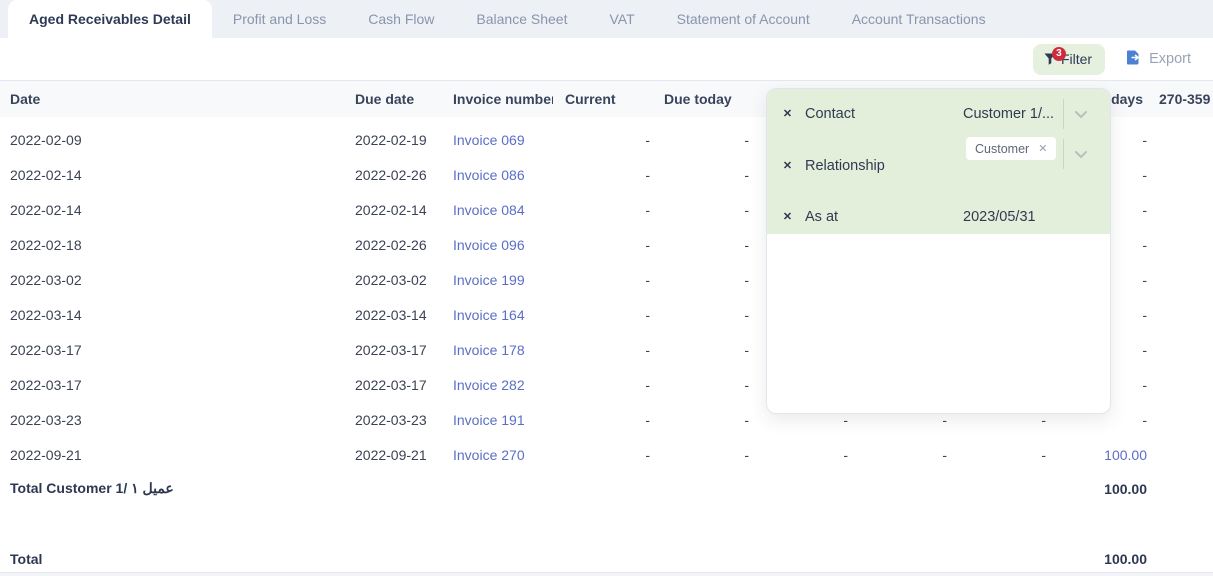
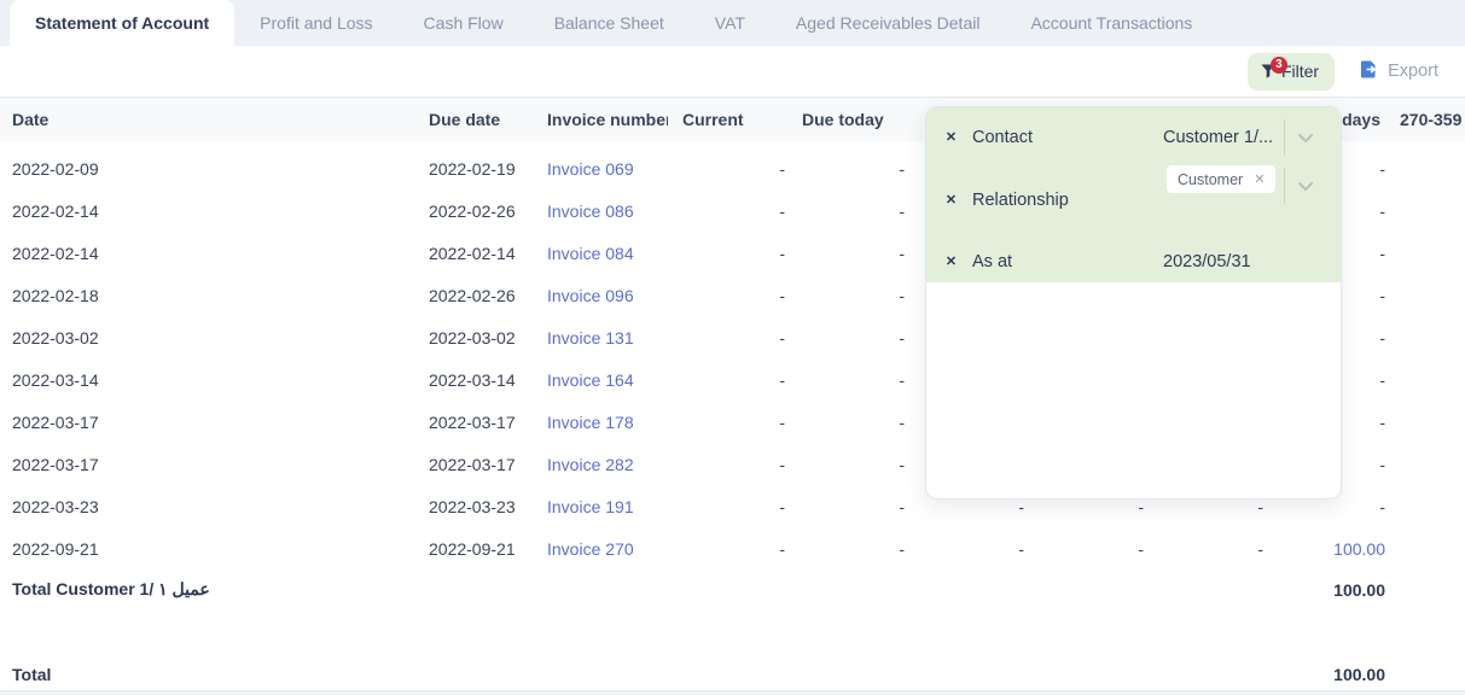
- Aged Receivables Detail
+ Statement of Account
  Profit and Loss
  Cash Flow
  Balance Sheet
  VAT
- Statement of Account
+ Aged Receivables Detail
  Account Transactions
  3
  Filter
  Export
  Date	Due date	Invoice numbe	Current	Due today				days	270-359
  2022-02-09	2022-02-19	Invoice 069	-	-				-
  2022-02-14	2022-02-26	Invoice 086	-	-				-
  2022-02-14	2022-02-14	Invoice 084	-	-				-
  2022-02-18	2022-02-26	Invoice 096	-	-				-
- 2022-03-02	2022-03-02	Invoice 199	-	-				-
+ 2022-03-02	2022-03-02	Invoice 131	-	-				-
  2022-03-14	2022-03-14	Invoice 164	-	-				-
  2022-03-17	2022-03-17	Invoice 178	-	-				-
  2022-03-17	2022-03-17	Invoice 282	-	-				-
  2022-03-23	2022-03-23	Invoice 191	-	-	-	-	-	-
  2022-09-21	2022-09-21	Invoice 270	-	-	-	-	-	100.00
  Total Customer 1/ عميل ١	100.00
  Total	100.00
  ✕
  Contact
  Customer 1/...
  Customer
  ✕
  ✕
  Relationship
  ✕
  As at
  2023/05/31
